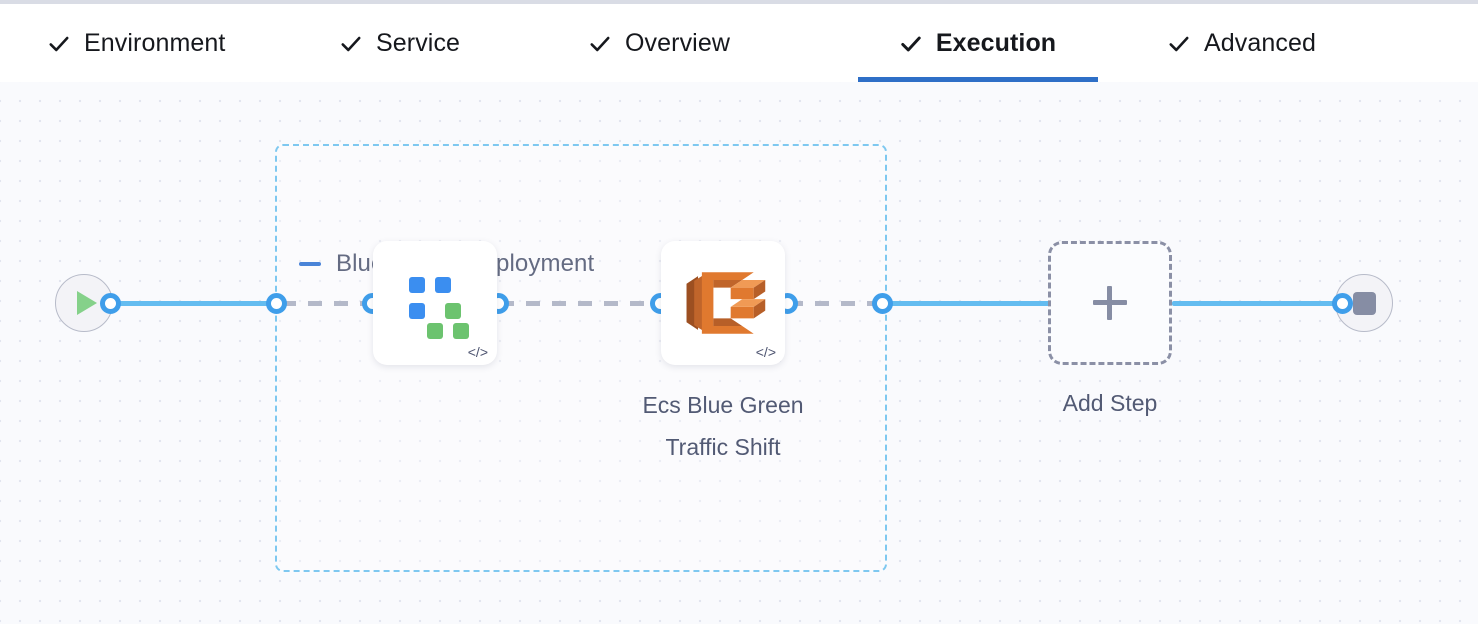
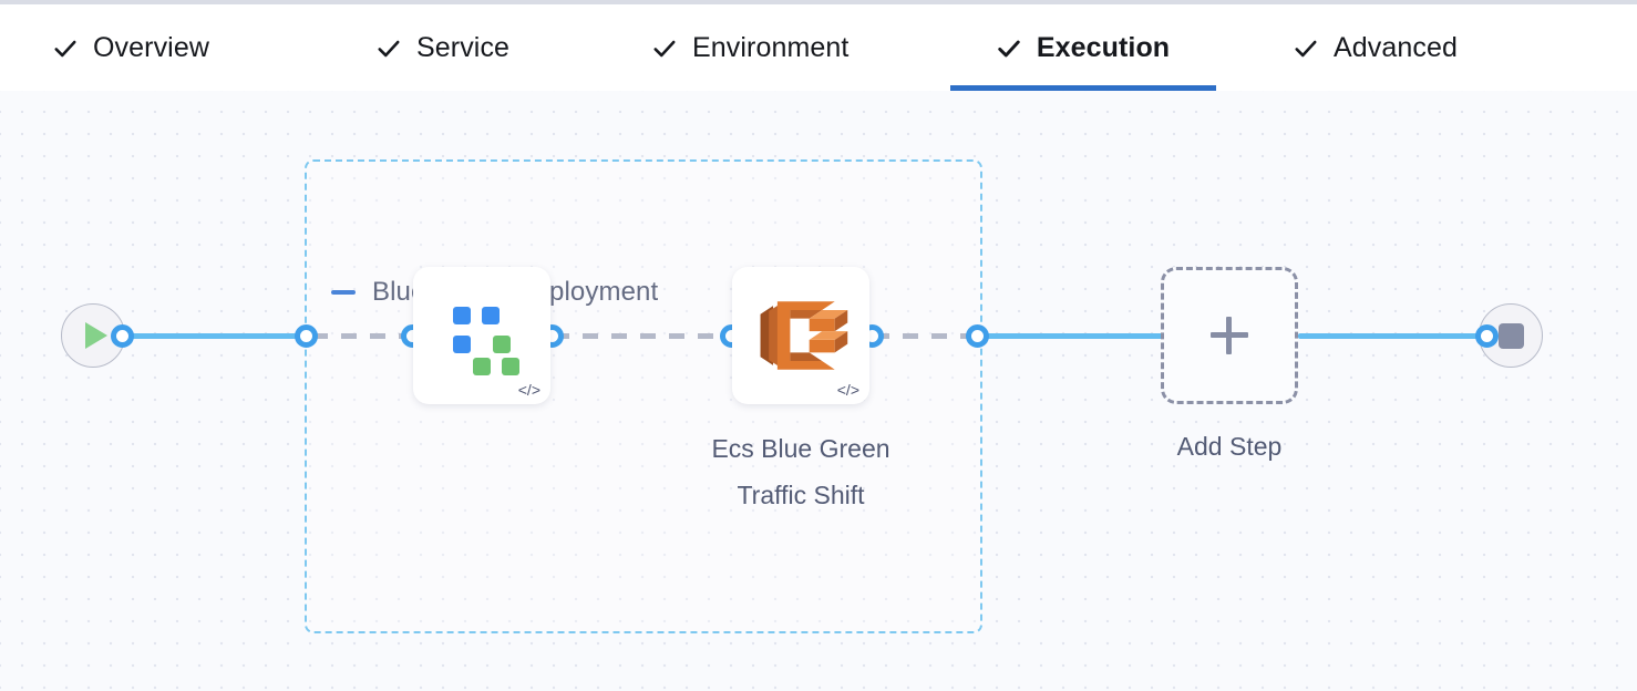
- Environment
+ Overview
  Service
- Overview
+ Environment
  Execution
  Advanced
  </>
  </>
  Ecs Blue Green
  Traffic Shift
  Add Step
